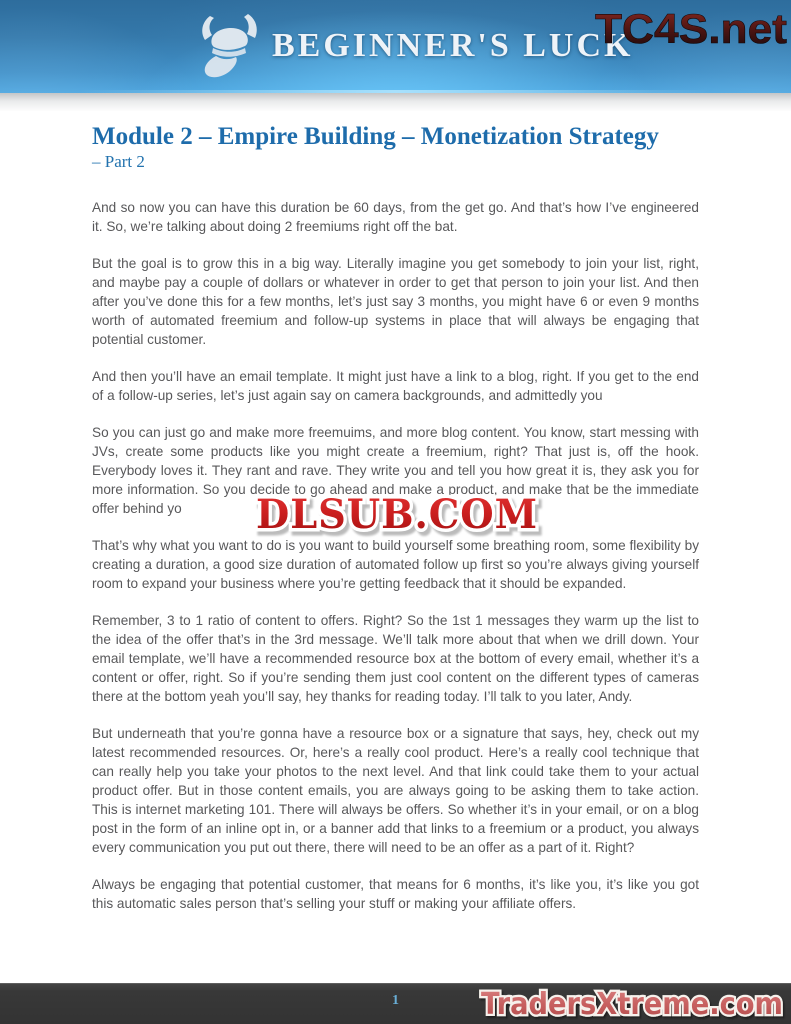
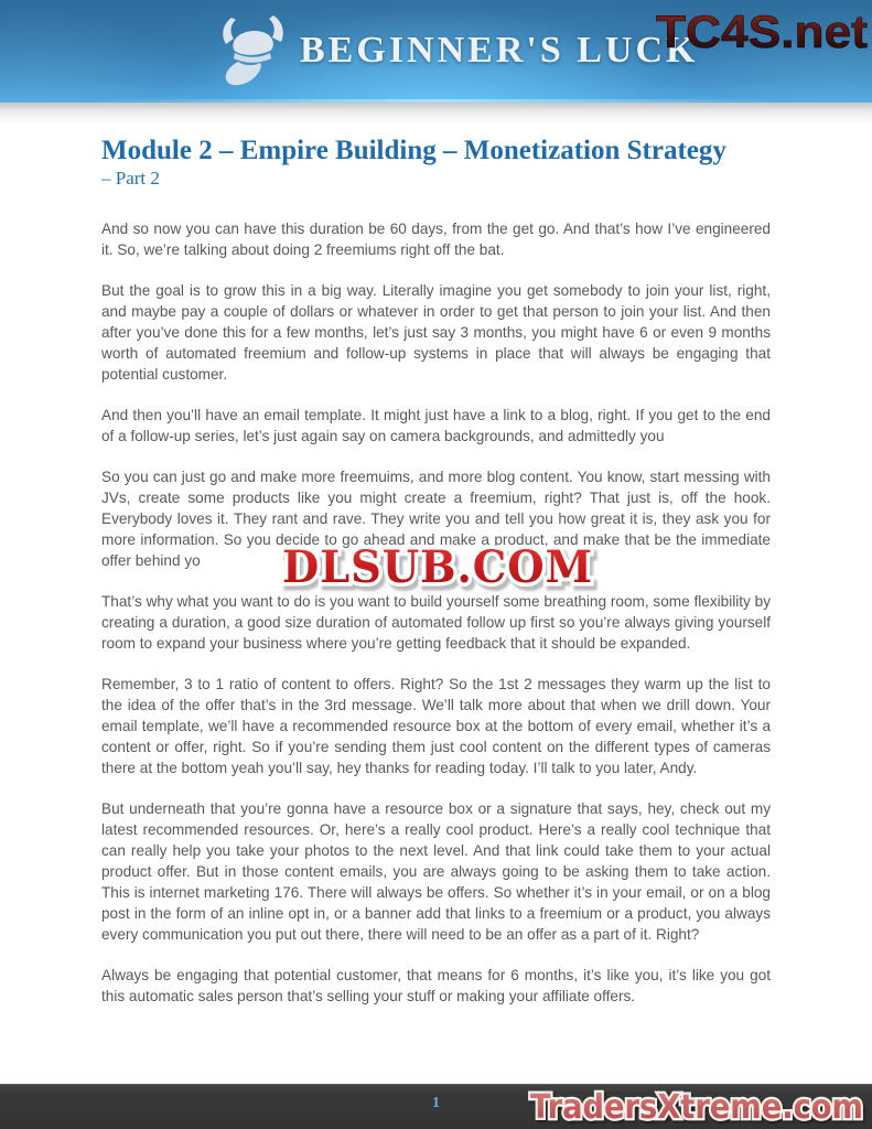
  BEGINNER'S LUCK
  TC4S.net
  Module 2 – Empire Building – Monetization Strategy
  – Part 2
  And so now you can have this duration be 60 days, from the get go. And that’s how I’ve engineered it. So, we’re talking about doing 2 freemiums right off the bat.
  But the goal is to grow this in a big way. Literally imagine you get somebody to join your list, right, and maybe pay a couple of dollars or whatever in order to get that person to join your list. And then after you’ve done this for a few months, let’s just say 3 months, you might have 6 or even 9 months worth of automated freemium and follow-up systems in place that will always be engaging that potential customer.
  And then you’ll have an email template. It might just have a link to a blog, right. If you get to the end of a follow-up series, let’s just again say on camera backgrounds, and admittedly you
  So you can just go and make more freemuims, and more blog content. You know, start messing with JVs, create some products like you might create a freemium, right? That just is, off the hook. Everybody loves it. They rant and rave. They write you and tell you how great it is, they ask you for more information. So you decide to go ahead and make a product, and make that be the immediate offer behind yo
  That’s why what you want to do is you want to build yourself some breathing room, some flexibility by creating a duration, a good size duration of automated follow up first so you’re always giving yourself room to expand your business where you’re getting feedback that it should be expanded.
- Remember, 3 to 1 ratio of content to offers. Right? So the 1st 1 messages they warm up the list to the idea of the offer that’s in the 3rd message. We’ll talk more about that when we drill down. Your email template, we’ll have a recommended resource box at the bottom of every email, whether it’s a content or offer, right. So if you’re sending them just cool content on the different types of cameras there at the bottom yeah you’ll say, hey thanks for reading today. I’ll talk to you later, Andy.
+ Remember, 3 to 1 ratio of content to offers. Right? So the 1st 2 messages they warm up the list to the idea of the offer that’s in the 3rd message. We’ll talk more about that when we drill down. Your email template, we’ll have a recommended resource box at the bottom of every email, whether it’s a content or offer, right. So if you’re sending them just cool content on the different types of cameras there at the bottom yeah you’ll say, hey thanks for reading today. I’ll talk to you later, Andy.
- But underneath that you’re gonna have a resource box or a signature that says, hey, check out my latest recommended resources. Or, here’s a really cool product. Here’s a really cool technique that can really help you take your photos to the next level. And that link could take them to your actual product offer. But in those content emails, you are always going to be asking them to take action. This is internet marketing 101. There will always be offers. So whether it’s in your email, or on a blog post in the form of an inline opt in, or a banner add that links to a freemium or a product, you always every communication you put out there, there will need to be an offer as a part of it. Right?
+ But underneath that you’re gonna have a resource box or a signature that says, hey, check out my latest recommended resources. Or, here’s a really cool product. Here’s a really cool technique that can really help you take your photos to the next level. And that link could take them to your actual product offer. But in those content emails, you are always going to be asking them to take action. This is internet marketing 176. There will always be offers. So whether it’s in your email, or on a blog post in the form of an inline opt in, or a banner add that links to a freemium or a product, you always every communication you put out there, there will need to be an offer as a part of it. Right?
  Always be engaging that potential customer, that means for 6 months, it’s like you, it’s like you got this automatic sales person that’s selling your stuff or making your affiliate offers.
  DLSUB.COM
  1
  TradersXtreme.com
